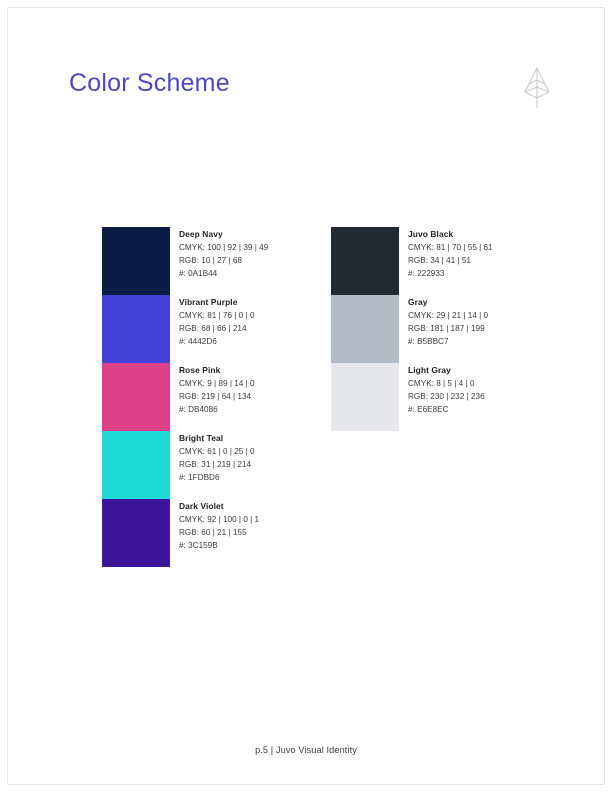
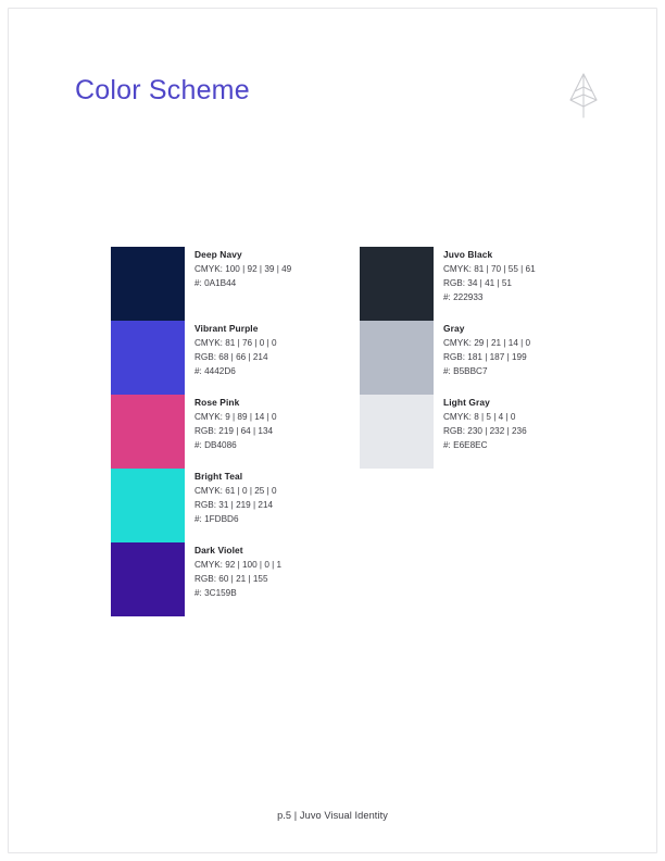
  Color Scheme
  Deep Navy
  CMYK: 100 | 92 | 39 | 49
- RGB: 10 | 27 | 68
  #: 0A1B44
  Vibrant Purple
  CMYK: 81 | 76 | 0 | 0
  RGB: 68 | 66 | 214
  #: 4442D6
  Rose Pink
  CMYK: 9 | 89 | 14 | 0
  RGB: 219 | 64 | 134
  #: DB4086
  Bright Teal
  CMYK: 61 | 0 | 25 | 0
  RGB: 31 | 219 | 214
  #: 1FDBD6
  Dark Violet
  CMYK: 92 | 100 | 0 | 1
  RGB: 60 | 21 | 155
  #: 3C159B
  Juvo Black
  CMYK: 81 | 70 | 55 | 61
  RGB: 34 | 41 | 51
  #: 222933
  Gray
  CMYK: 29 | 21 | 14 | 0
  RGB: 181 | 187 | 199
  #: B5BBC7
  Light Gray
  CMYK: 8 | 5 | 4 | 0
  RGB: 230 | 232 | 236
  #: E6E8EC
  p.5 | Juvo Visual Identity
